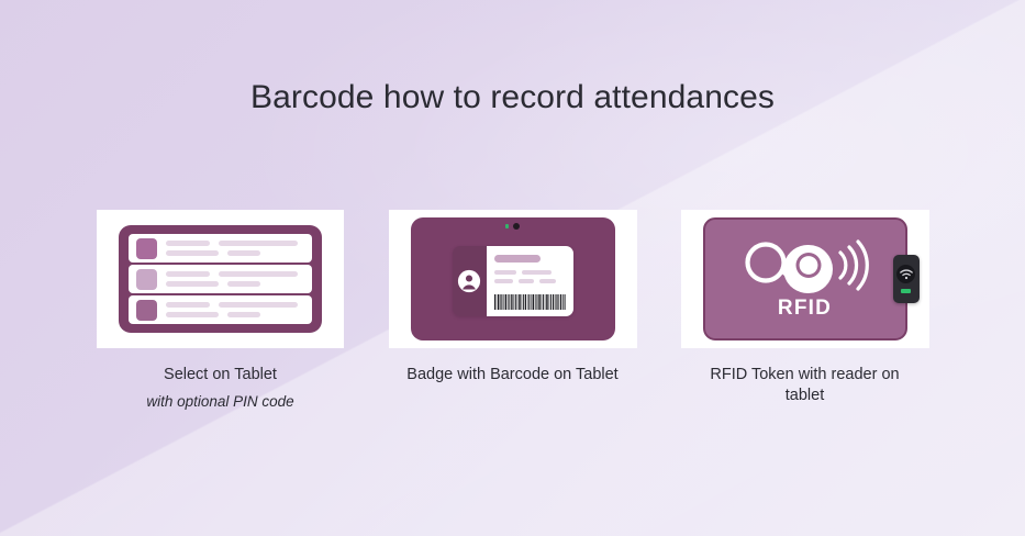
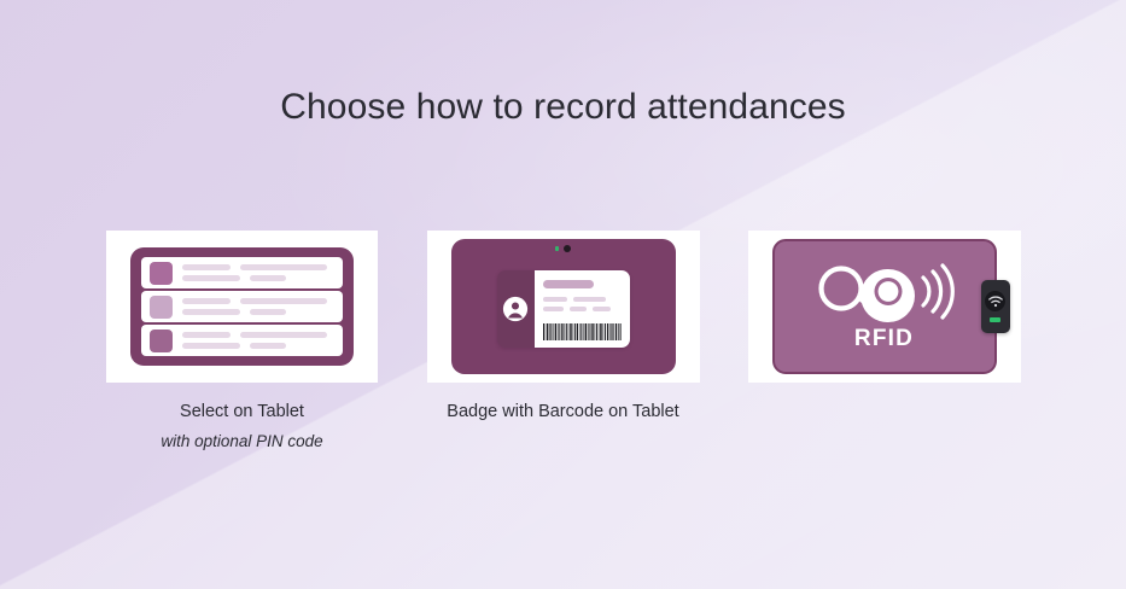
- Barcode how to record attendances
+ Choose how to record attendances
  Select on Tablet
  with optional PIN code
  Badge with Barcode on Tablet
  RFID
- RFID Token with reader on tablet
